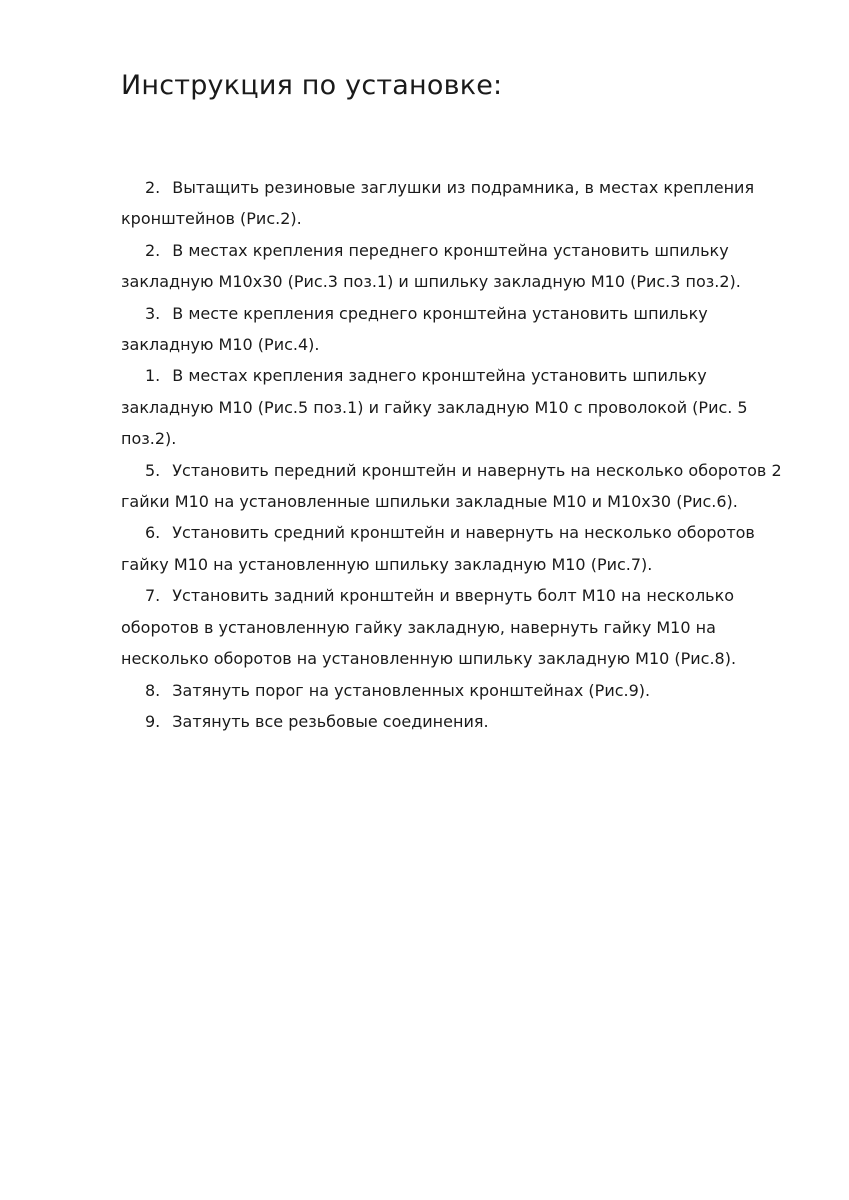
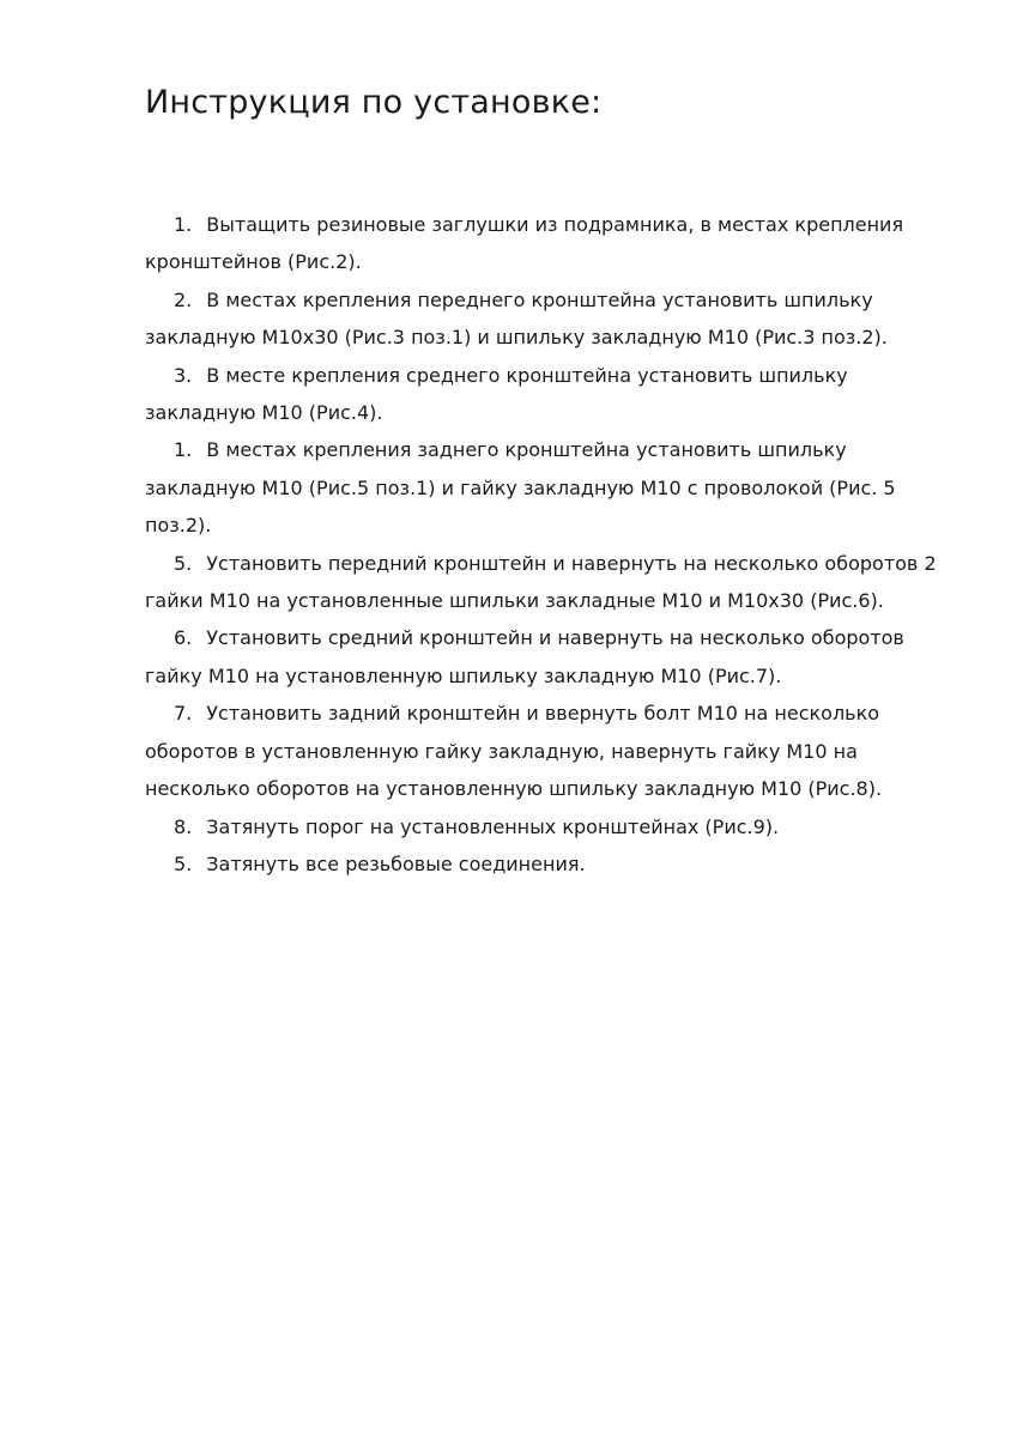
  Инструкция по установке:
- 2. Вытащить резиновые заглушки из подрамника, в местах крепления кронштейнов (Рис.2).
+ 1. Вытащить резиновые заглушки из подрамника, в местах крепления кронштейнов (Рис.2).
  2. В местах крепления переднего кронштейна установить шпильку закладную М10х30 (Рис.3 поз.1) и шпильку закладную М10 (Рис.3 поз.2).
  3. В месте крепления среднего кронштейна установить шпильку закладную М10 (Рис.4).
  1. В местах крепления заднего кронштейна установить шпильку закладную М10 (Рис.5 поз.1) и гайку закладную М10 с проволокой (Рис. 5 поз.2).
  5. Установить передний кронштейн и навернуть на несколько оборотов 2 гайки М10 на установленные шпильки закладные М10 и М10х30 (Рис.6).
  6. Установить средний кронштейн и навернуть на несколько оборотов гайку М10 на установленную шпильку закладную М10 (Рис.7).
  7. Установить задний кронштейн и ввернуть болт М10 на несколько оборотов в установленную гайку закладную, навернуть гайку М10 на несколько оборотов на установленную шпильку закладную М10 (Рис.8).
  8. Затянуть порог на установленных кронштейнах (Рис.9).
- 9. Затянуть все резьбовые соединения.
+ 5. Затянуть все резьбовые соединения.
